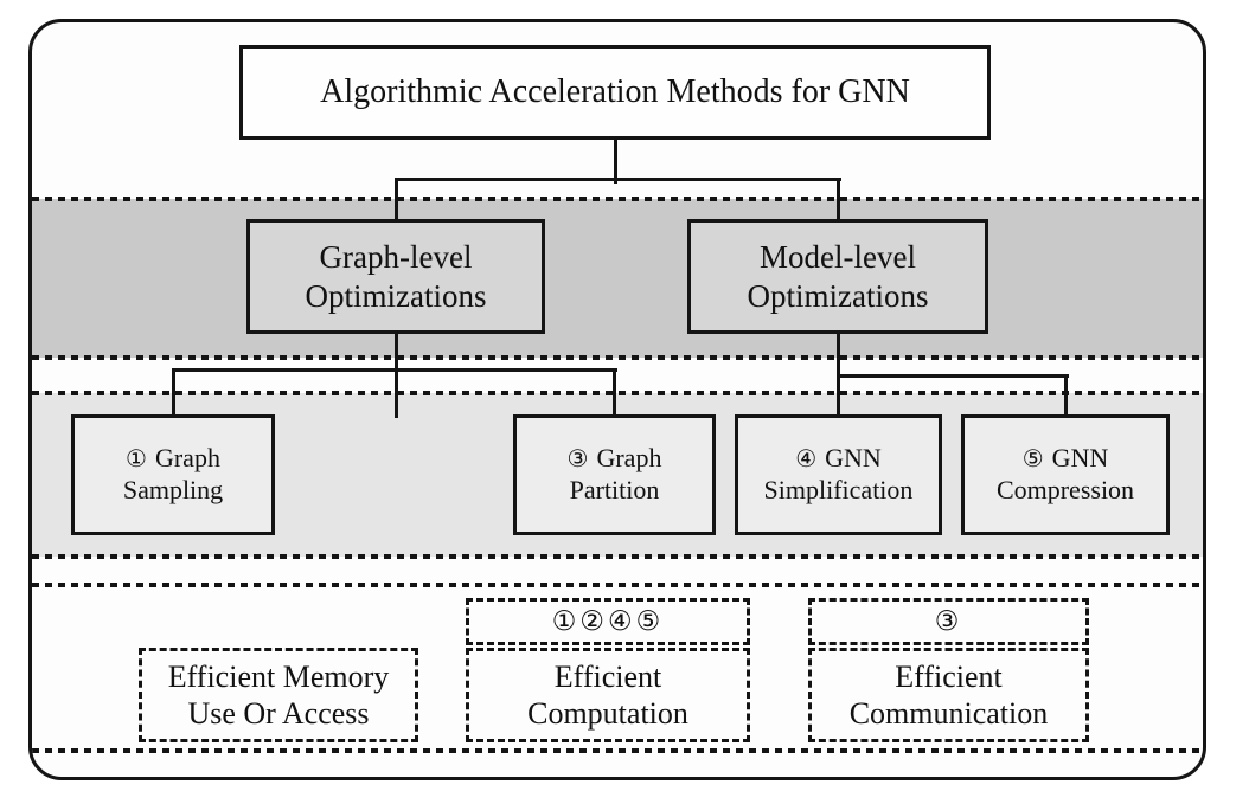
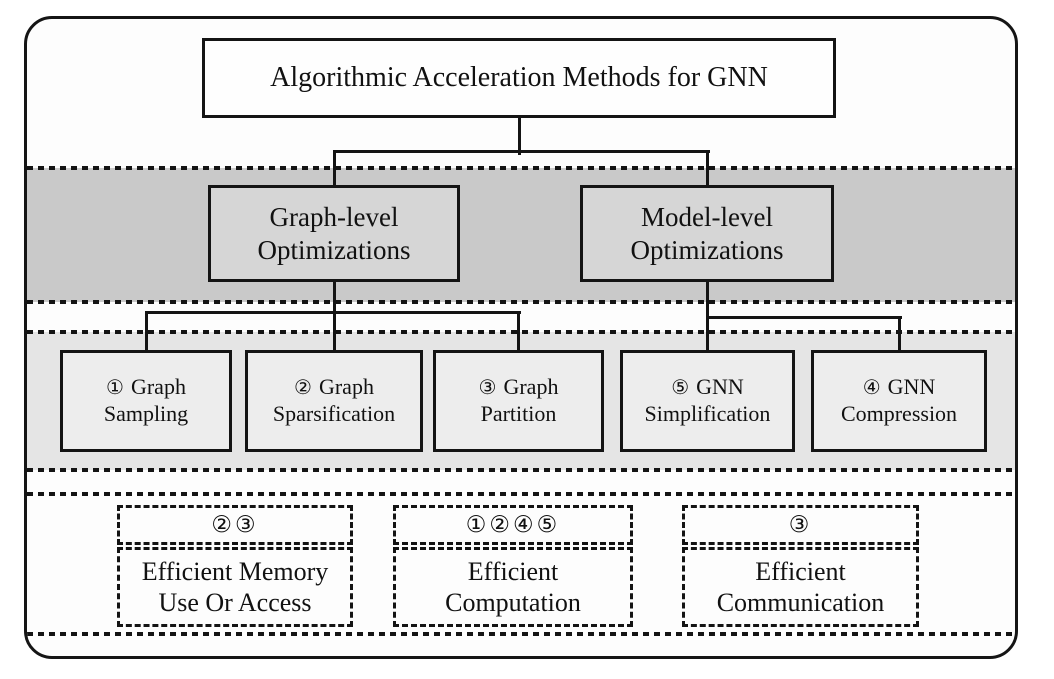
  Algorithmic Acceleration Methods for GNN
  Graph-level
  Optimizations
  Model-level
  Optimizations
  ① Graph
  Sampling
+ ② Graph
+ Sparsification
  ③ Graph
  Partition
- ④ GNN
+ ⑤ GNN
  Simplification
- ⑤ GNN
+ ④ GNN
  Compression
+ ②③
  Efficient Memory
  Use Or Access
  ①②④⑤
  Efficient
  Computation
  ③
  Efficient
  Communication
